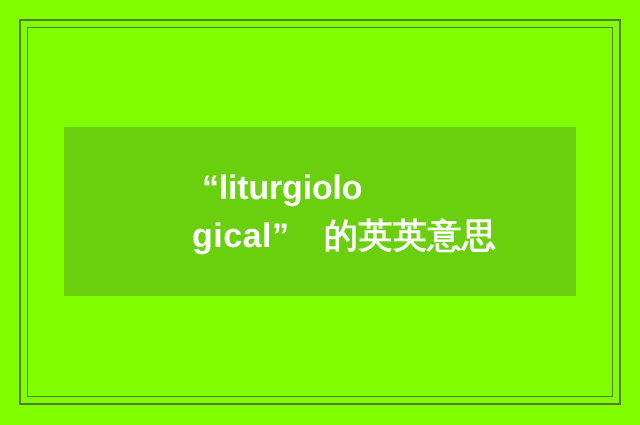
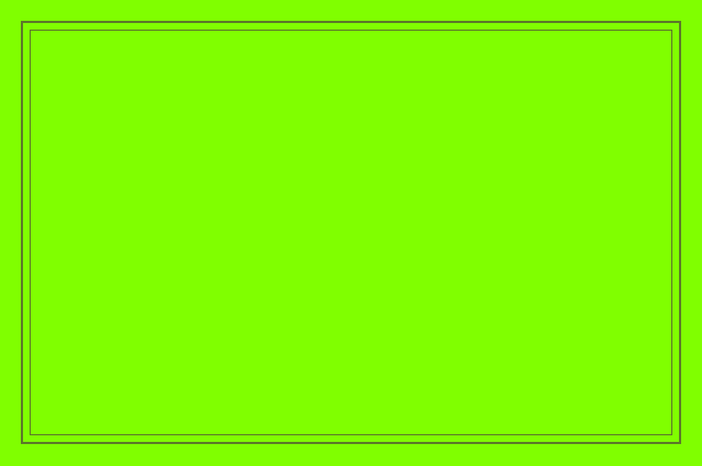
- “liturgiolo
- gical” 的英英意思
